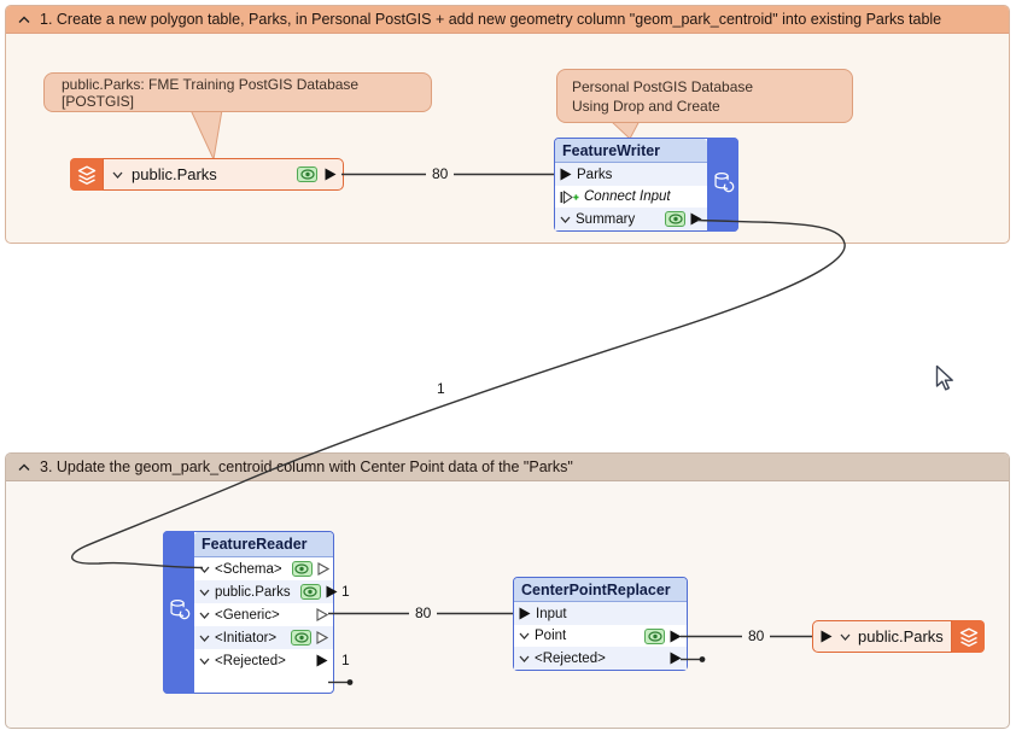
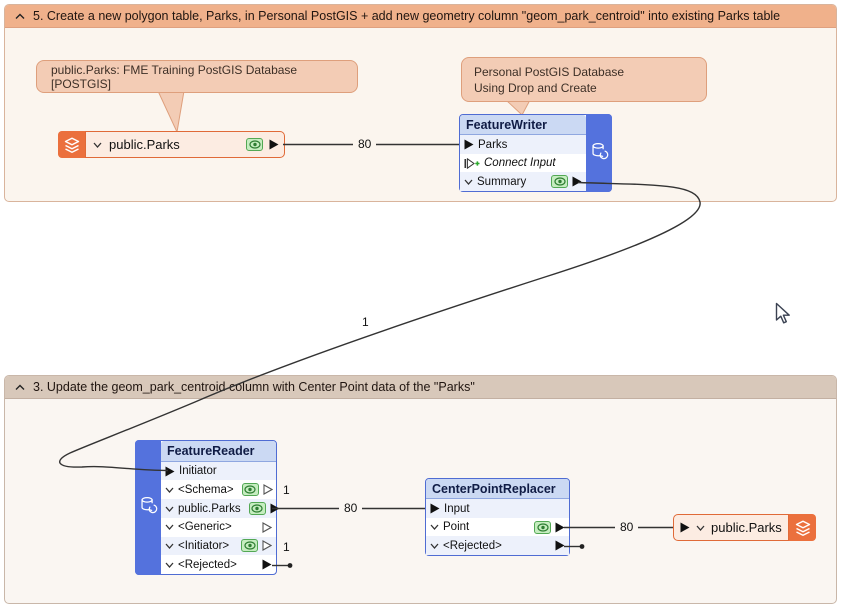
- 1. Create a new polygon table, Parks, in Personal PostGIS + add new geometry column "geom_park_centroid" into existing Parks table
+ 5. Create a new polygon table, Parks, in Personal PostGIS + add new geometry column "geom_park_centroid" into existing Parks table
  3. Update the geom_park_centroidolumn with Center Point data of the "Parks"
  public.Parks: FME Training PostGIS Database [POSTGIS]
  Personal PostGIS Database
  Using Drop and Create
  public.Parks
  FeatureWriter
  Parks
  Connect Input
  Summary
  FeatureReader
+ Initiator
  <Schema>
  public.Parks
  <Generic>
  <Initiator>
  <Rejected>
  CenterPointReplacer
  Input
  Point
  <Rejected>
  public.Parks
  80
  1
  80
  80
  1
  1
